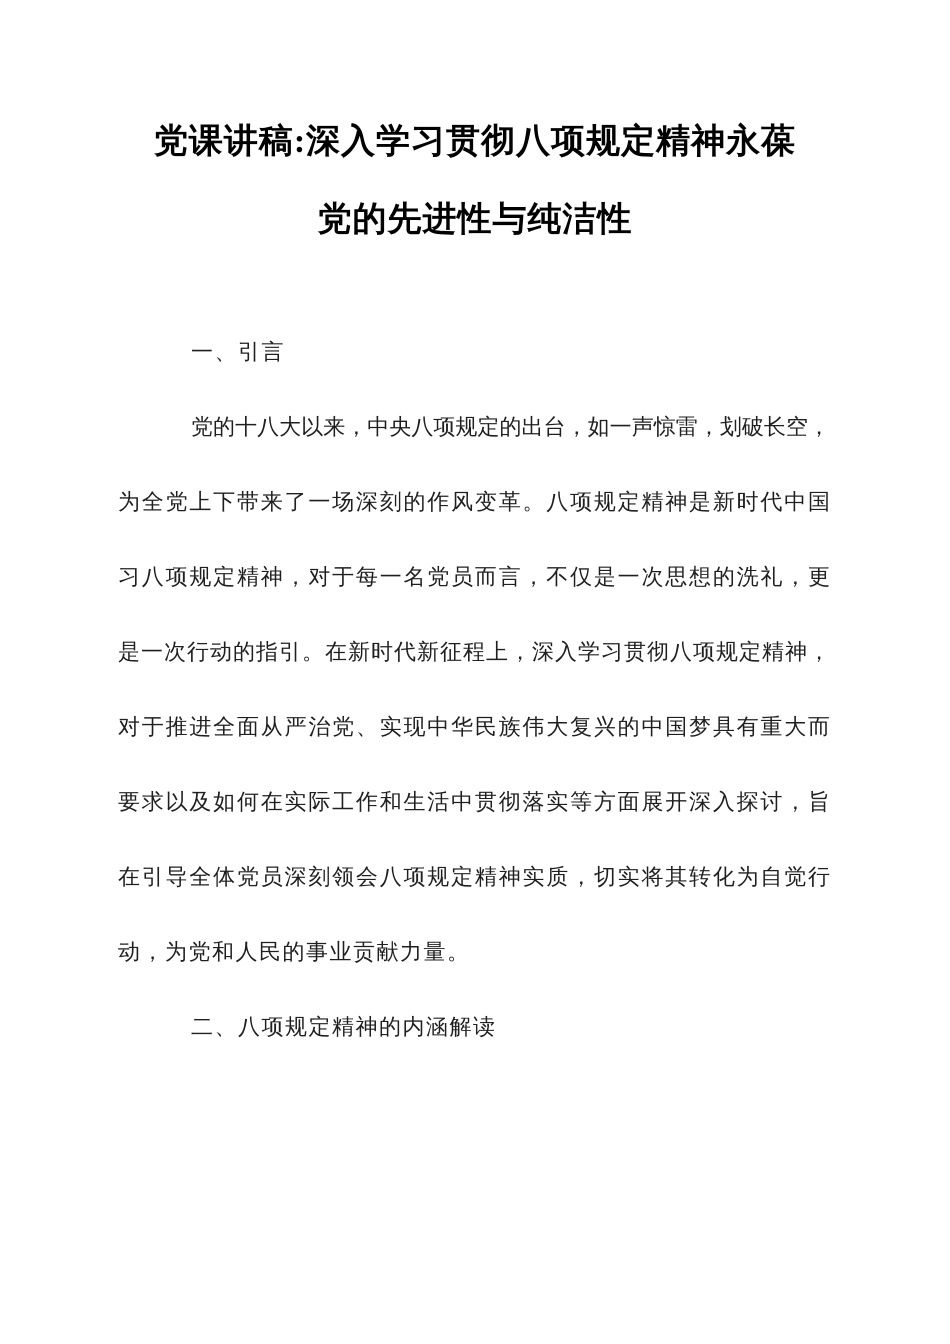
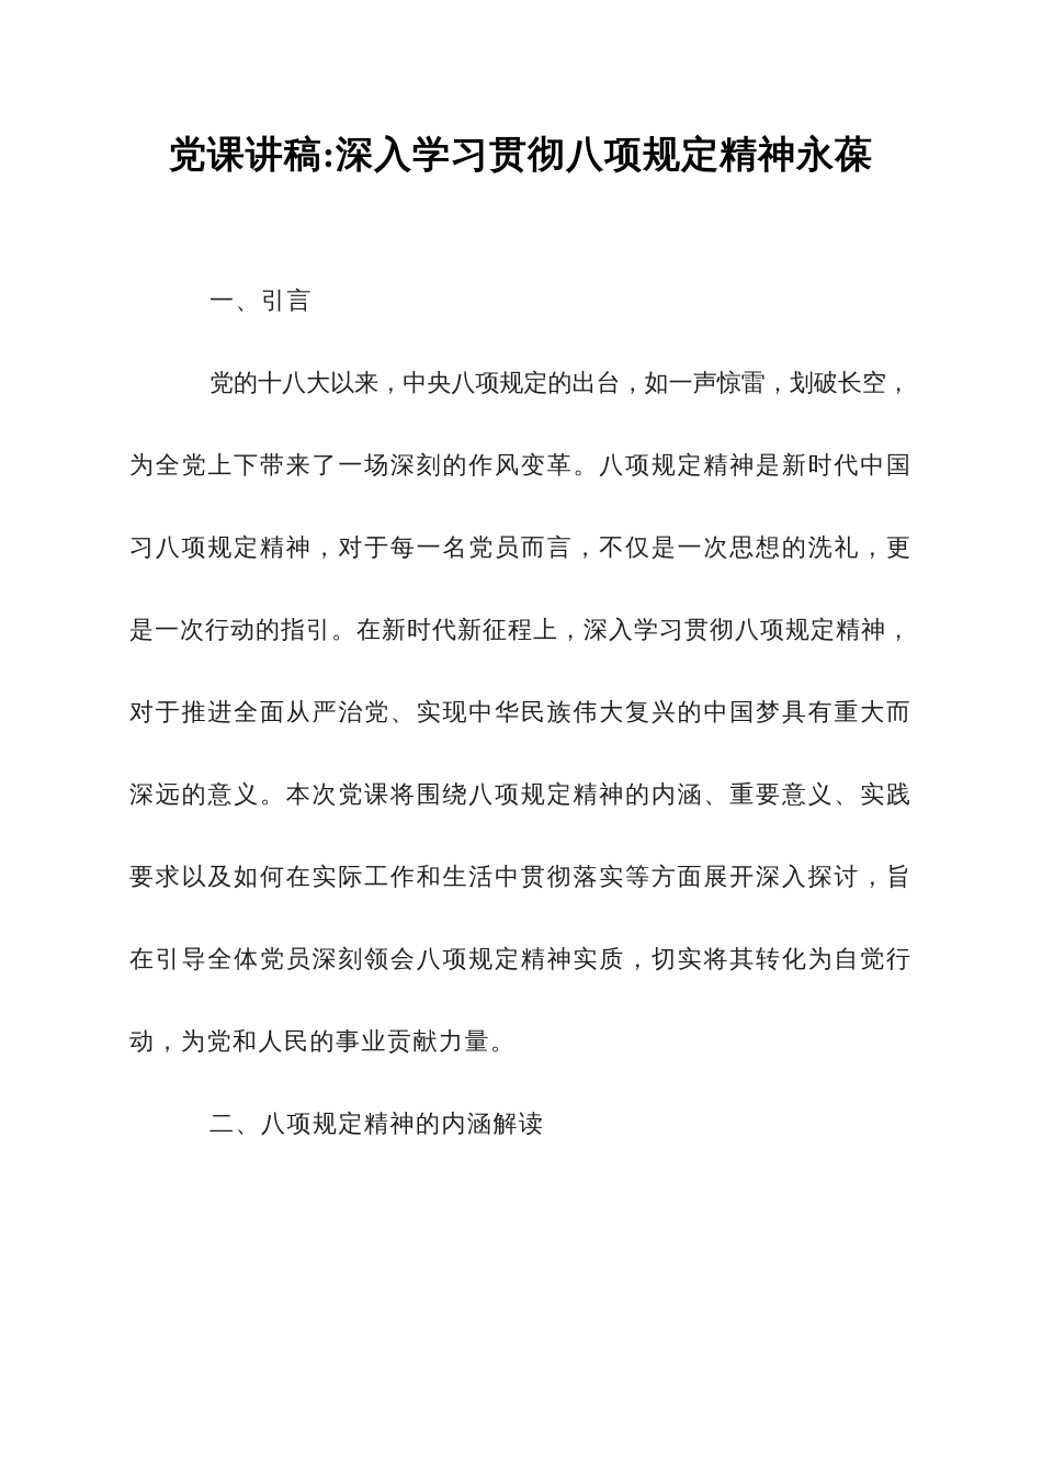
  党课讲稿:深入学习贯彻八项规定精神永葆
- 党的先进性与纯洁性
  一、引言
  党的十八大以来，中央八项规定的出台，如一声惊雷，划破长空，
  为全党上下带来了一场深刻的作风变革。八项规定精神是新时代中国
  习八项规定精神，对于每一名党员而言，不仅是一次思想的洗礼，更
  是一次行动的指引。在新时代新征程上，深入学习贯彻八项规定精神，
  对于推进全面从严治党、实现中华民族伟大复兴的中国梦具有重大而
+ 深远的意义。本次党课将围绕八项规定精神的内涵、重要意义、实践
  要求以及如何在实际工作和生活中贯彻落实等方面展开深入探讨，旨
  在引导全体党员深刻领会八项规定精神实质，切实将其转化为自觉行
  动，为党和人民的事业贡献力量。
  二、八项规定精神的内涵解读
